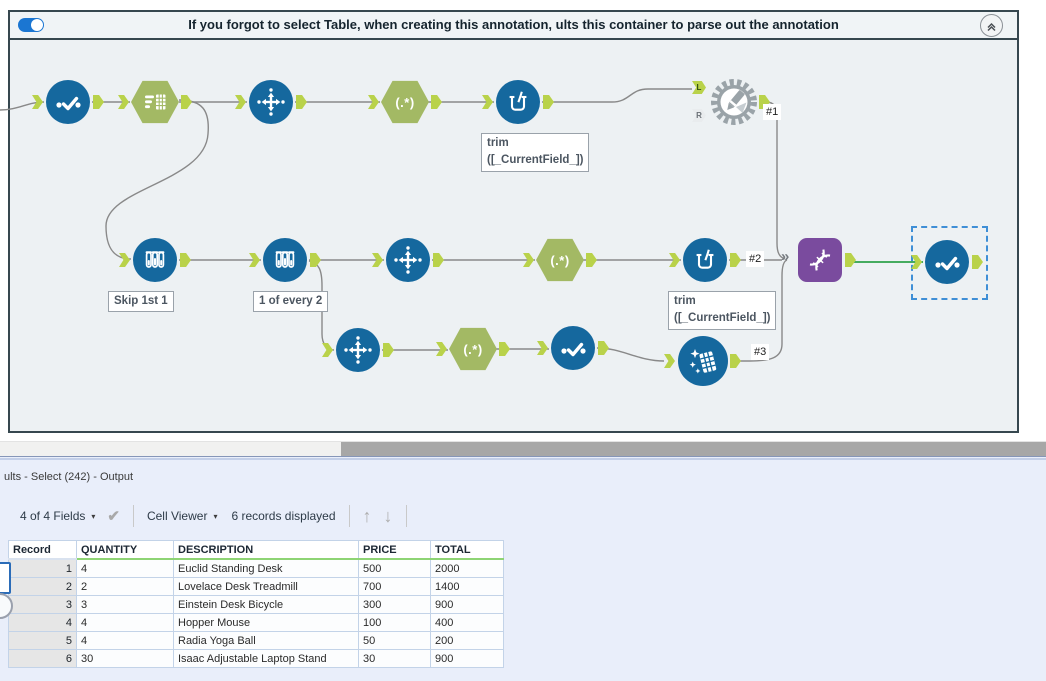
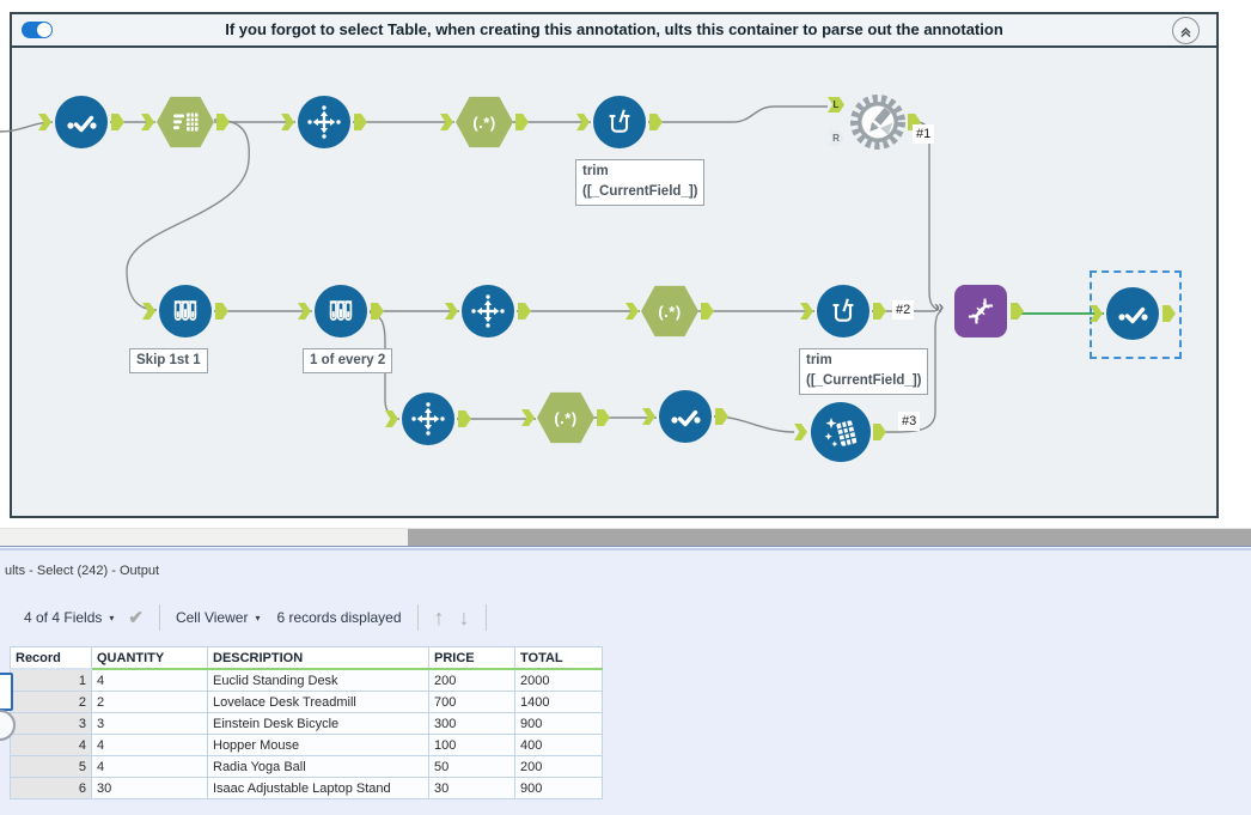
  If you forgot to select Table, when creating this annotation, ults this container to parse out the annotation
  (.*)
  L
  R
  (.*)
  »
  (.*)
  trim
  ([_CurrentField_])
  Skip 1st 1
  1 of every 2
  trim
  ([_CurrentField_])
  #1
  #2
  #3
  ults - Select (242) - Output
  4 of 4 Fields
  ▾
  ✔
  Cell Viewer
  ▾
  6 records displayed
  ↑
  ↓
  Record	QUANTITY	DESCRIPTION	PRICE	TOTAL
- 1	4	Euclid Standing Desk	500	2000
+ 1	4	Euclid Standing Desk	200	2000
  2	2	Lovelace Desk Treadmill	700	1400
  3	3	Einstein Desk Bicycle	300	900
  4	4	Hopper Mouse	100	400
  5	4	Radia Yoga Ball	50	200
  6	30	Isaac Adjustable Laptop Stand	30	900
